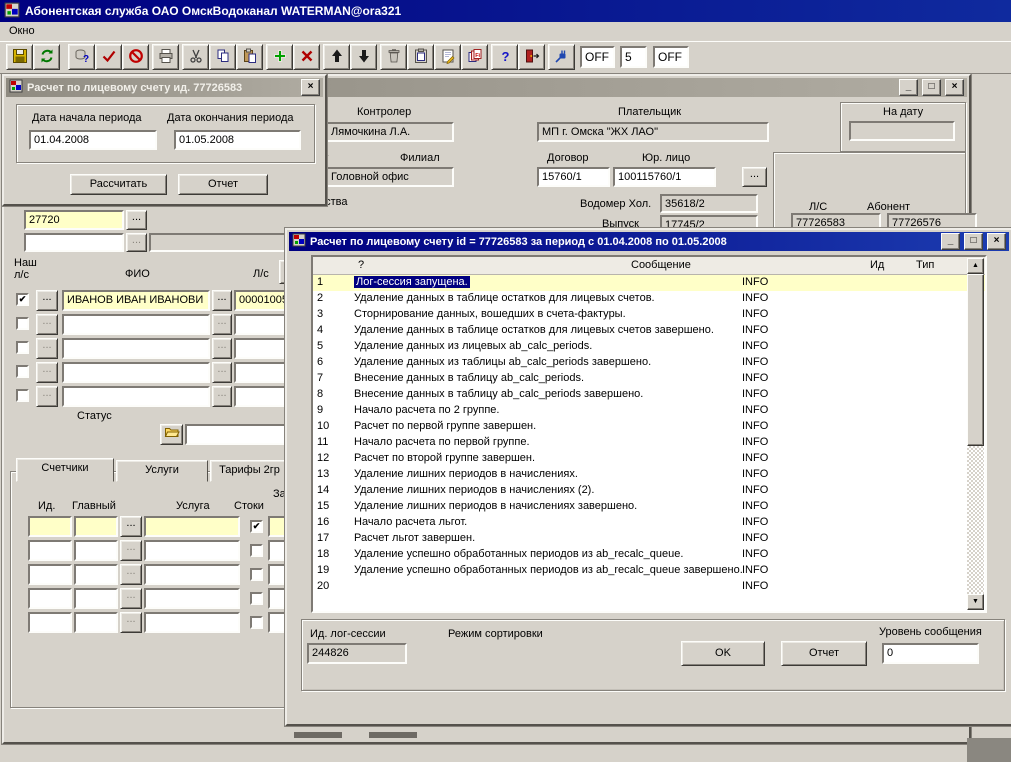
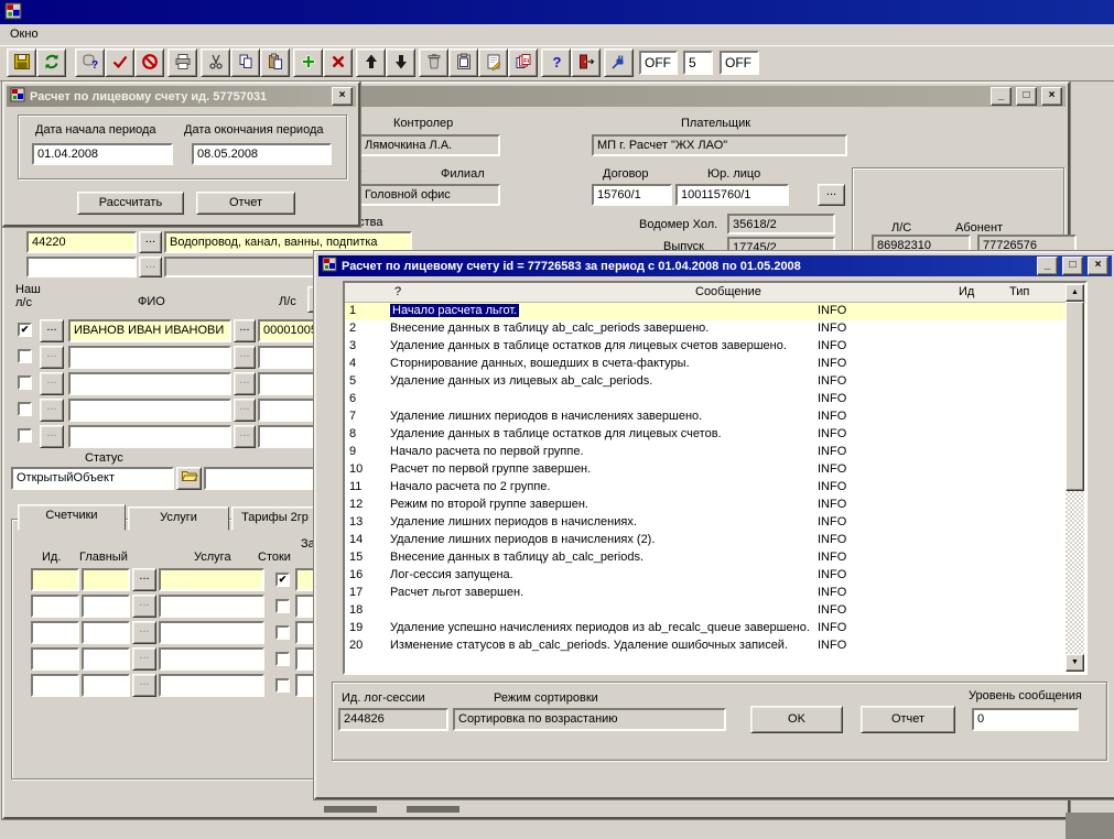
- Абонентская служба ОАО ОмскВодоканал WATERMAN@ora321
  Окно
  ?
  ?
  OFF
  5
  OFF
  _
  □
  ×
  Контролер
  Лямочкина Л.А.
  Плательщик
- МП г. Омска "ЖХ ЛАО"
+ МП г. Расчет "ЖХ ЛАО"
- На дату
  Филиал
  Головной офис
  Договор
  15760/1
  Юр. лицо
  100115760/1
  ...
  ства
- 27720
+ 44220
  ...
+ Водопровод, канал, ванны, подпитка
  ...
  Водомер Хол.
  35618/2
  Выпуск
  17745/2
  Л/С
  Абонент
- 77726583
+ 86982310
  77726576
  Наш
  л/с
  ФИО
  Л/с
  ✔
  ...
  ИВАНОВ ИВАН ИВАНОВИ
  ...
  0000100
  ...
  ...
  ...
  ...
  ...
  ...
  ...
  ...
  Статус
+ ОткрытыйОбъект
  Счетчики
  Услуги
  Тарифы 2гр
  За
  Ид.
  Главный
  Услуга
  Стоки
  ...
  ✔
  ...
  ...
  ...
  ...
- Расчет по лицевому счету ид. 77726583
+ Расчет по лицевому счету ид. 57757031
  ×
  Дата начала периода
  Дата окончания периода
  01.04.2008
- 01.05.2008
+ 08.05.2008
  Рассчитать
  Отчет
  Расчет по лицевому счету id = 77726583 за период с 01.04.2008 по 01.05.2008
  _
  □
  ×
  ?
  Сообщение
  Ид
  Тип
  1
- Лог-сессия запущена.
+ Начало расчета льгот.
  INFO
  2
- Удаление данных в таблице остатков для лицевых счетов.
+ Внесение данных в таблицу ab_calc_periods завершено.
  INFO
  3
- Сторнирование данных, вошедших в счета-фактуры.
+ Удаление данных в таблице остатков для лицевых счетов завершено.
  INFO
  4
- Удаление данных в таблице остатков для лицевых счетов завершено.
+ Сторнирование данных, вошедших в счета-фактуры.
  INFO
  5
  Удаление данных из лицевых ab_calc_periods.
  INFO
  6
- Удаление данных из таблицы ab_calc_periods завершено.
  INFO
  7
- Внесение данных в таблицу ab_calc_periods.
+ Удаление лишних периодов в начислениях завершено.
  INFO
  8
- Внесение данных в таблицу ab_calc_periods завершено.
+ Удаление данных в таблице остатков для лицевых счетов.
  INFO
  9
- Начало расчета по 2 группе.
+ Начало расчета по первой группе.
  INFO
  10
  Расчет по первой группе завершен.
  INFO
  11
- Начало расчета по первой группе.
+ Начало расчета по 2 группе.
  INFO
  12
- Расчет по второй группе завершен.
+ Режим по второй группе завершен.
  INFO
  13
  Удаление лишних периодов в начислениях.
  INFO
  14
  Удаление лишних периодов в начислениях (2).
  INFO
  15
- Удаление лишних периодов в начислениях завершено.
+ Внесение данных в таблицу ab_calc_periods.
  INFO
  16
- Начало расчета льгот.
+ Лог-сессия запущена.
  INFO
  17
  Расчет льгот завершен.
  INFO
  18
- Удаление успешно обработанных периодов из ab_recalc_queue.
  INFO
  19
- Удаление успешно обработанных периодов из ab_recalc_queue завершено.
+ Удаление успешно начислениях периодов из ab_recalc_queue завершено.
  INFO
  20
+ Изменение статусов в ab_calc_periods. Удаление ошибочных записей.
  INFO
  Ид. лог-сессии
  244826
  Режим сортировки
+ Сортировка по возрастанию
  OK
  Отчет
  Уровень сообщения
  0
